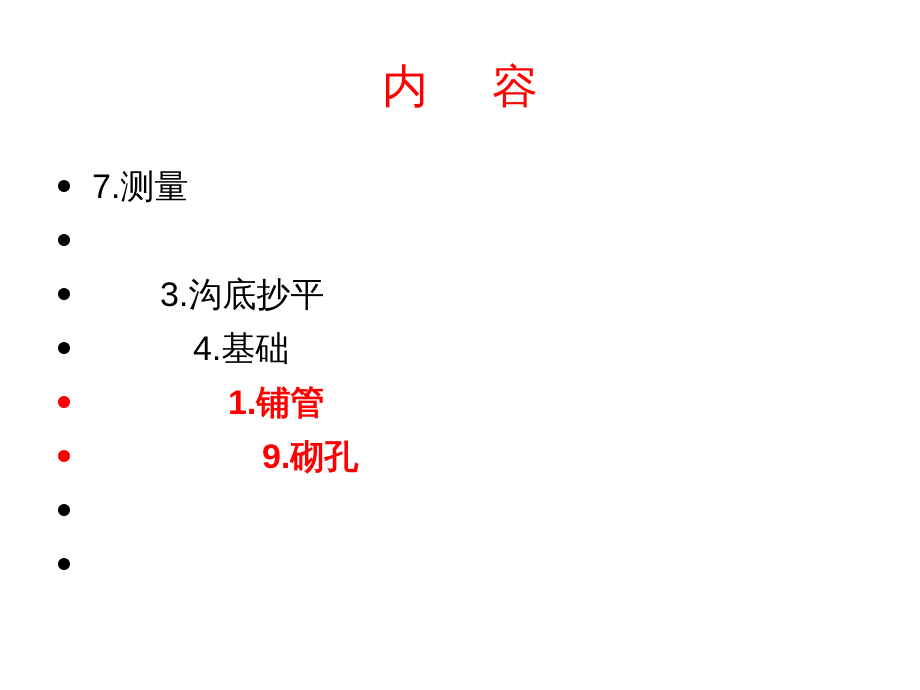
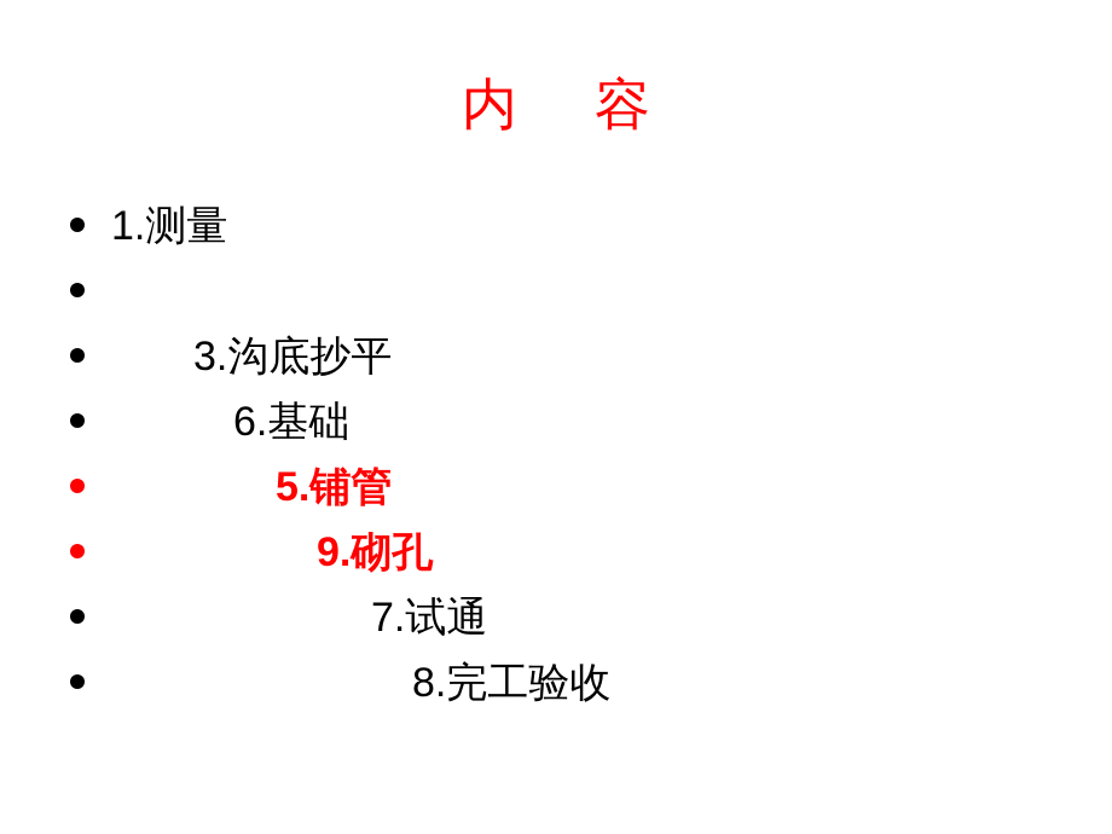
  内 容
- 7.测量
+ 1.测量
  3.沟底抄平
- 4.基础
+ 6.基础
- 1.铺管
+ 5.铺管
  9.砌孔
+ 7.试通
+ 8.完工验收
